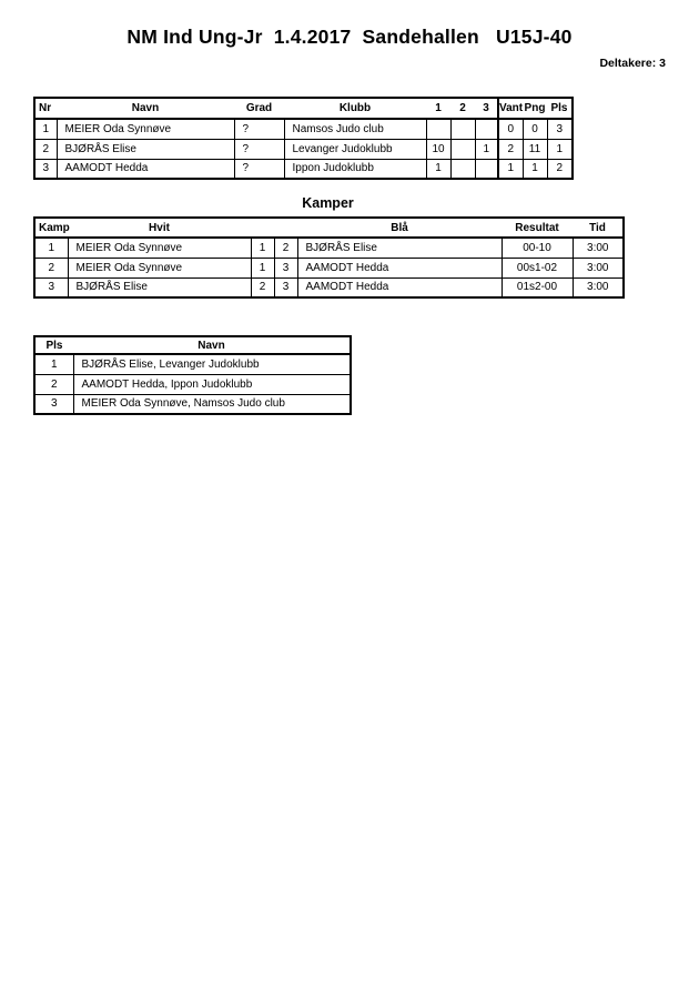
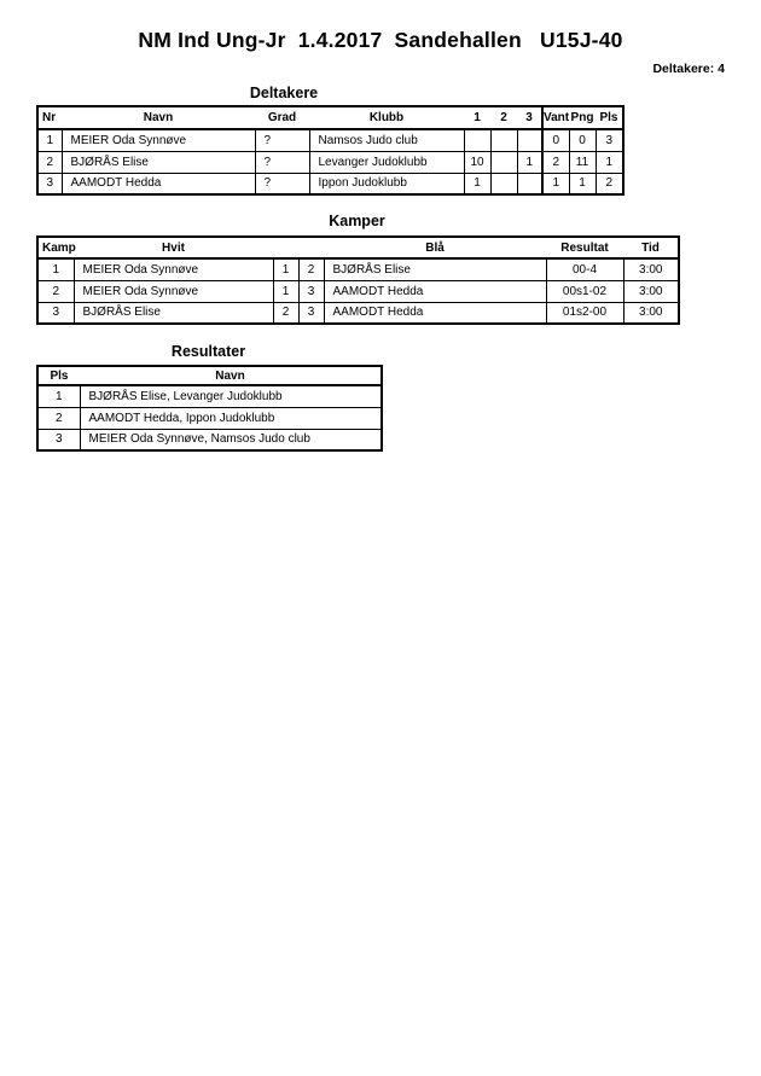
  NM Ind Ung-Jr 1.4.2017 Sandehallen U15J-40
- Deltakere: 3
+ Deltakere: 4
+ Deltakere
  Nr	Navn	Grad	Klubb	1	2	3	Vant	Png	Pls
  1	MEIER Oda Synnøve	?	Namsos Judo club				0	0	3
  2	BJØRÅS Elise	?	Levanger Judoklubb	10		1	2	11	1
  3	AAMODT Hedda	?	Ippon Judoklubb	1			1	1	2
  Kamper
  Kamp	Hvit			Blå	Resultat	Tid
- 1	MEIER Oda Synnøve	1	2	BJØRÅS Elise	00-10	3:00
+ 1	MEIER Oda Synnøve	1	2	BJØRÅS Elise	00-4	3:00
  2	MEIER Oda Synnøve	1	3	AAMODT Hedda	00s1-02	3:00
  3	BJØRÅS Elise	2	3	AAMODT Hedda	01s2-00	3:00
+ Resultater
  Pls	Navn
  1	BJØRÅS Elise, Levanger Judoklubb
  2	AAMODT Hedda, Ippon Judoklubb
  3	MEIER Oda Synnøve, Namsos Judo club
